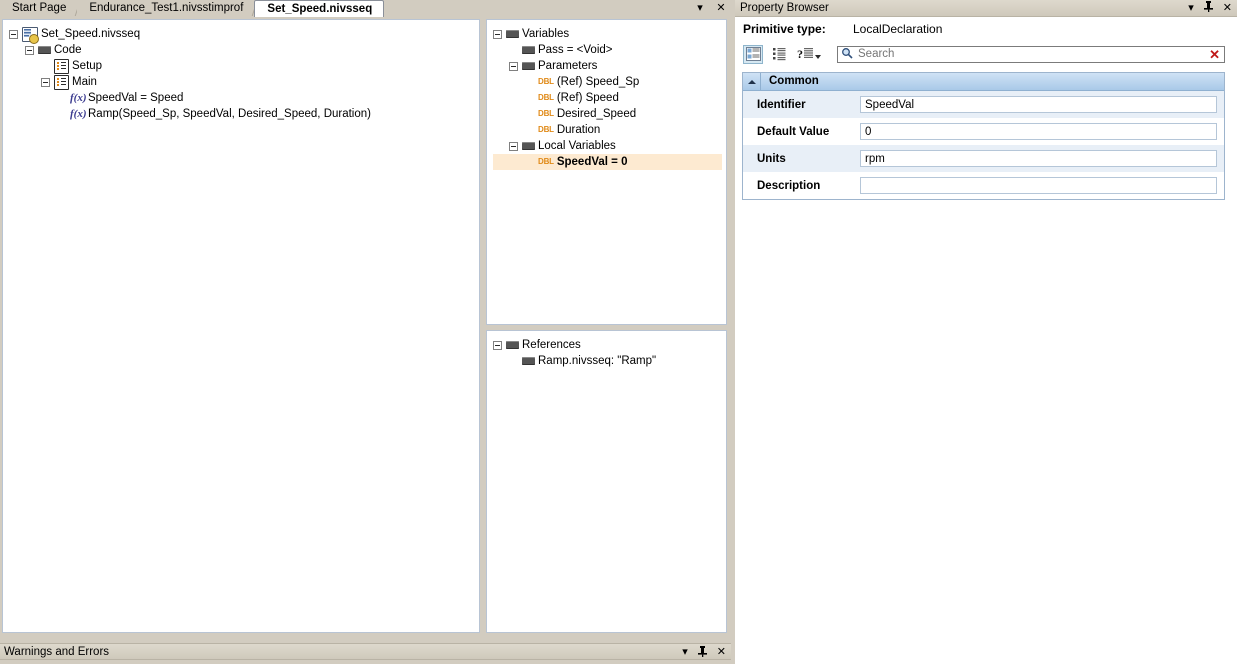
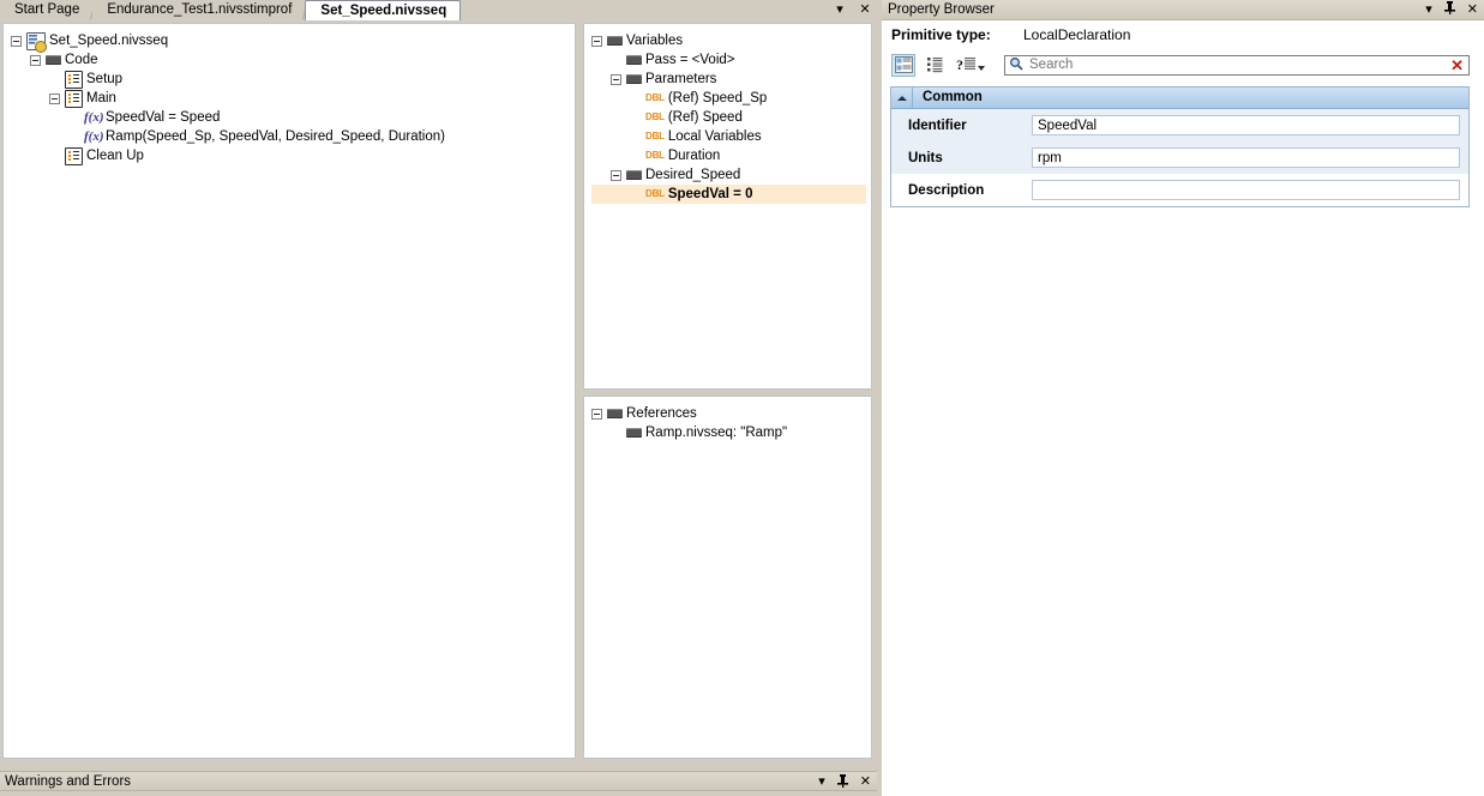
  Start Page
  Endurance_Test1.nivsstimprof
  Set_Speed.nivsseq
  ▾
  ✕
  Set_Speed.nivsseq
  Code
  Setup
  Main
  f(x)
  SpeedVal = Speed
  f(x)
  Ramp(Speed_Sp, SpeedVal, Desired_Speed, Duration)
+ Clean Up
  Variables
  Pass = <Void>
  Parameters
  DBL
  (Ref) Speed_Sp
  DBL
  (Ref) Speed
  DBL
- Desired_Speed
+ Local Variables
  DBL
  Duration
- Local Variables
+ Desired_Speed
  DBL
  SpeedVal = 0
  References
  Ramp.nivsseq: "Ramp"
  Warnings and Errors
  ▾
  ✕
  Property Browser
  ▾
  ✕
  Primitive type:
  LocalDeclaration
  ?
  Search
  ✕
  Common
  Identifier
  SpeedVal
- Default Value
- 0
  Units
  rpm
  Description
